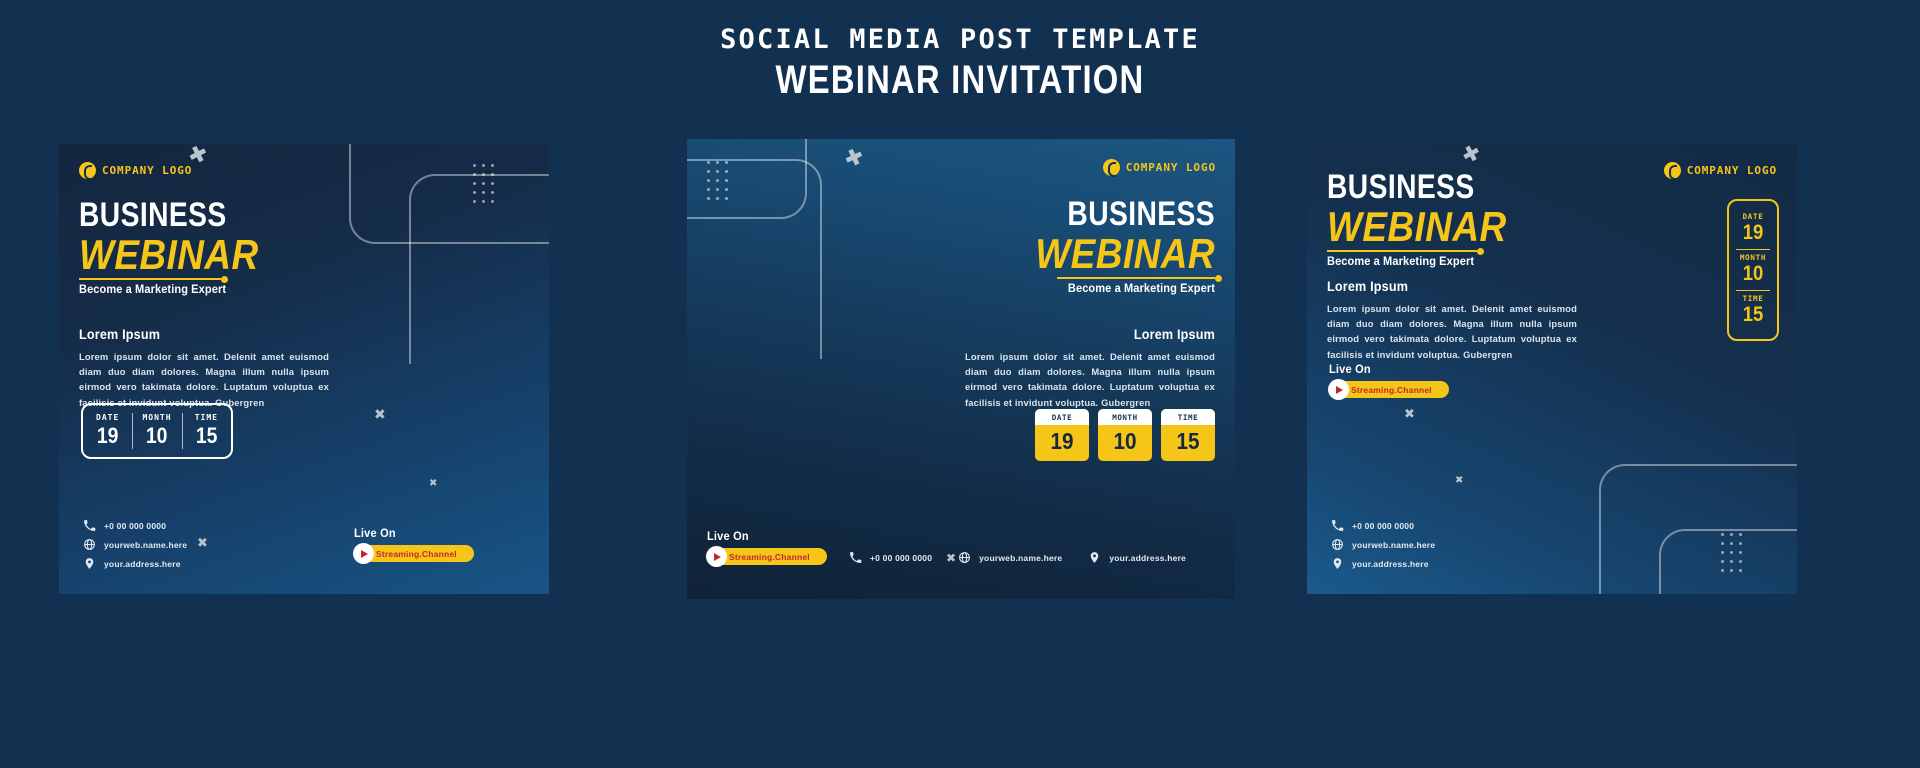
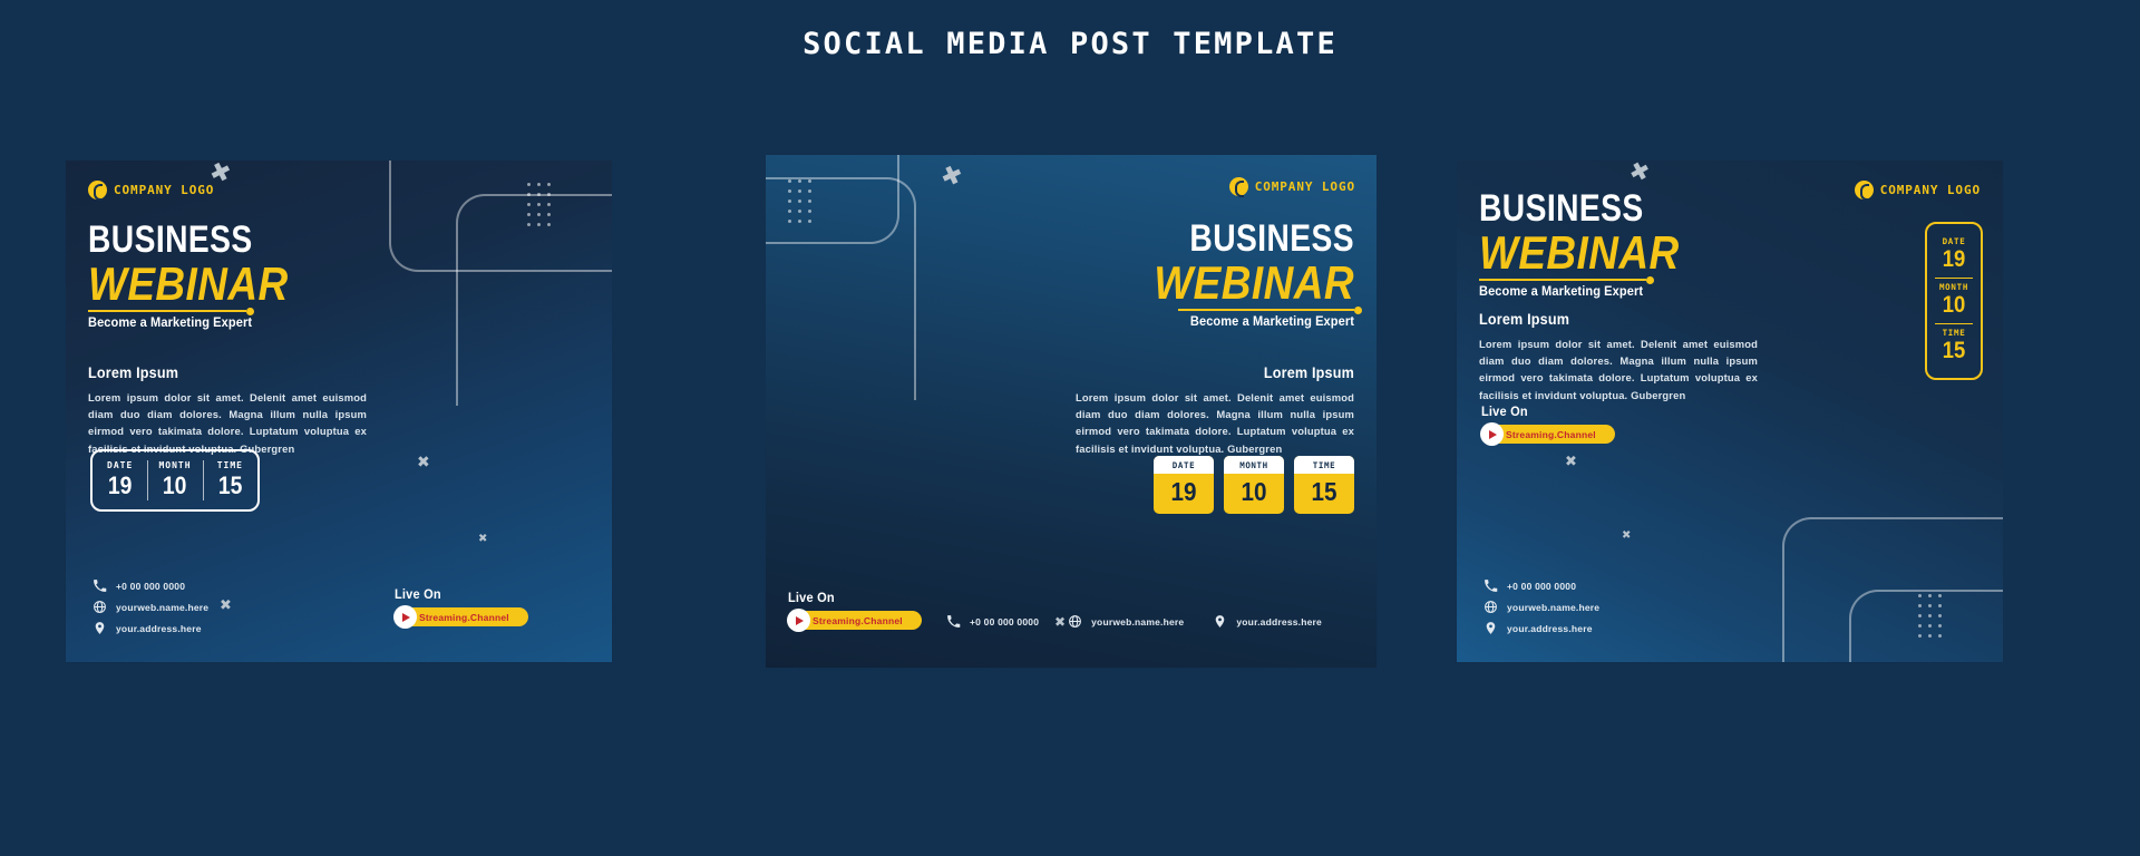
  SOCIAL MEDIA POST TEMPLATE
- WEBINAR INVITATION
  ✖
  ✖
  ✖
  COMPANY LOGO
  BUSINESS
  WEBINAR
  Become a Marketing Expert
  Lorem Ipsum
  Lorem ipsum dolor sit amet. Delenit amet euismod diam duo diam dolores. Magna illum nulla ipsum eirmod vero takimata dolore. Luptatum voluptua ex facilisis et invidunt voluptua. Gubergren
  DATE
  19
  MONTH
  10
  TIME
  15
  +0 00 000 0000
  yourweb.name.here
  your.address.here
  Live On
  Streaming.Channel
  ✖
  COMPANY LOGO
  BUSINESS
  WEBINAR
  Become a Marketing Expert
  Lorem Ipsum
  Lorem ipsum dolor sit amet. Delenit amet euismod diam duo diam dolores. Magna illum nulla ipsum eirmod vero takimata dolore. Luptatum voluptua ex facilisis et invidunt voluptua. Gubergren
  DATE
  19
  MONTH
  10
  TIME
  15
  Live On
  Streaming.Channel
  +0 00 000 0000
  yourweb.name.here
  your.address.here
  ✖
  ✖
  COMPANY LOGO
  BUSINESS
  WEBINAR
  Become a Marketing Expert
  Lorem Ipsum
  Lorem ipsum dolor sit amet. Delenit amet euismod diam duo diam dolores. Magna illum nulla ipsum eirmod vero takimata dolore. Luptatum voluptua ex facilisis et invidunt voluptua. Gubergren
  DATE
  19
  MONTH
  10
  TIME
  15
  Live On
  Streaming.Channel
  +0 00 000 0000
  yourweb.name.here
  your.address.here
